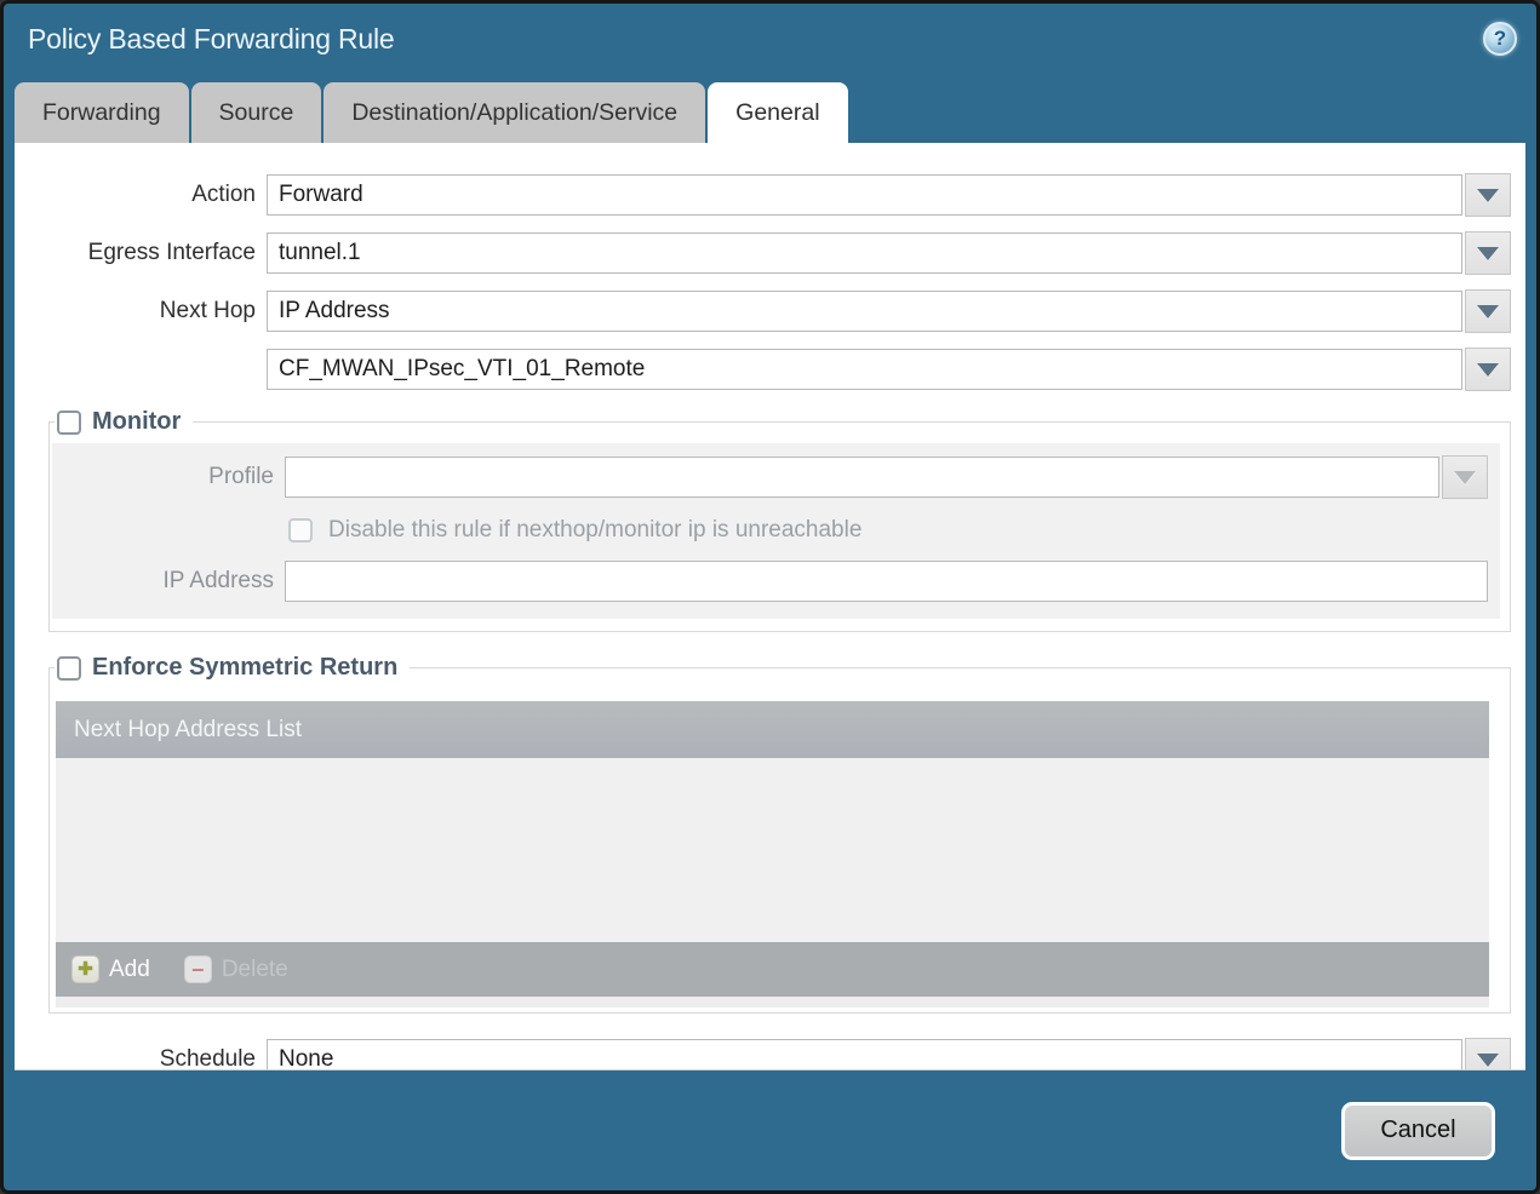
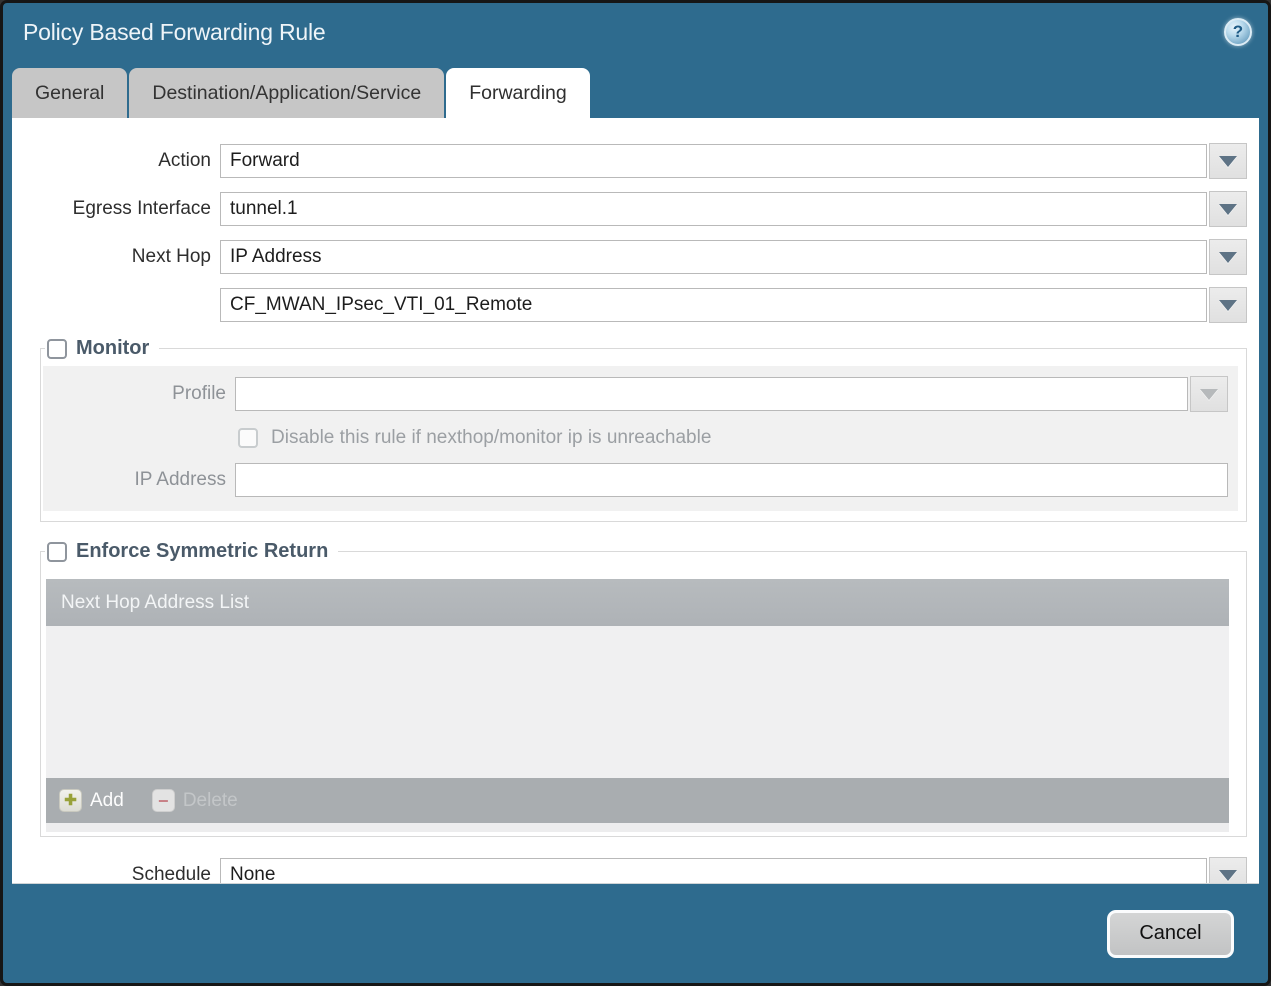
  Policy Based Forwarding Rule
  ?
- Forwarding
+ General
- Source
  Destination/Application/Service
- General
+ Forwarding
  Action
  Forward
  Egress Interface
  tunnel.1
  Next Hop
  IP Address
  CF_MWAN_IPsec_VTI_01_Remote
  Monitor
  Profile
  Disable this rule if nexthop/monitor ip is unreachable
  IP Address
  Enforce Symmetric Return
  Next Hop Address List
  ✚
  Add
  −
  Delete
  Schedule
  None
  Cancel
